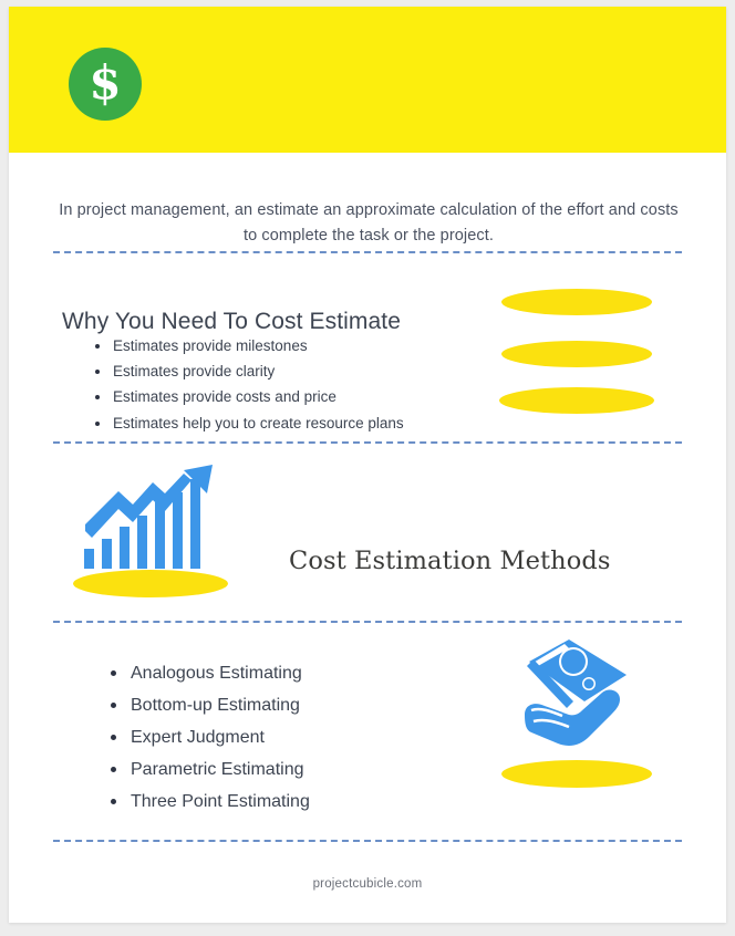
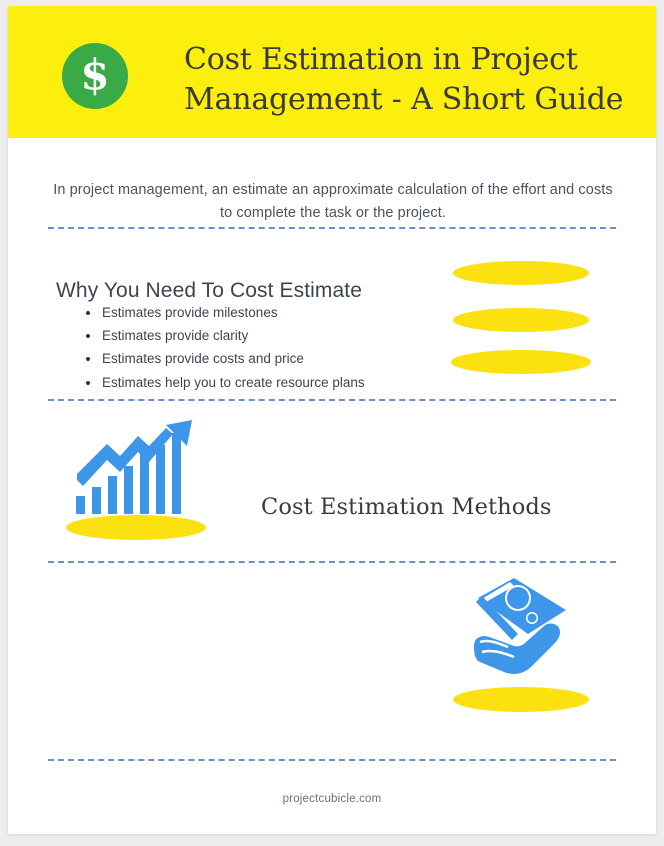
  $
+ Cost Estimation in Project Management - A Short Guide
  In project management, an estimate an approximate calculation of the effort and costs to complete the task or the project.
  Why You Need To Cost Estimate
  Estimates provide milestones
  Estimates provide clarity
  Estimates provide costs and price
  Estimates help you to create resource plans
  Cost Estimation Methods
- Analogous Estimating
- Bottom-up Estimating
- Expert Judgment
- Parametric Estimating
- Three Point Estimating
  projectcubicle.com
